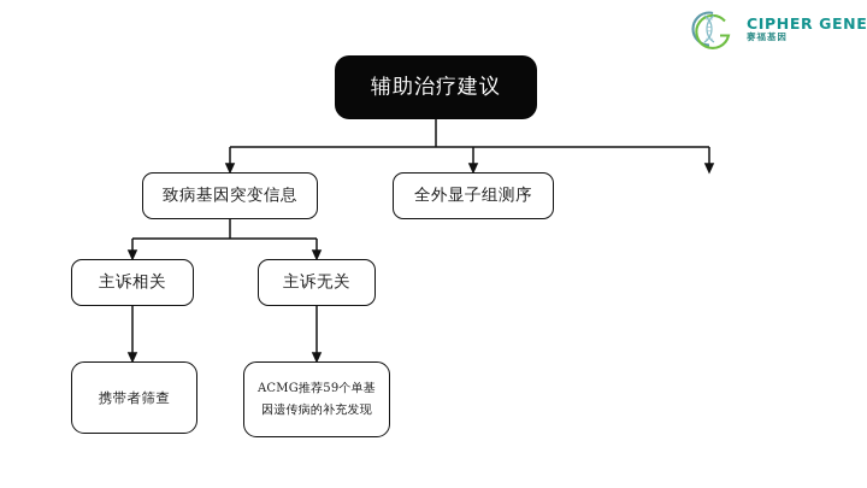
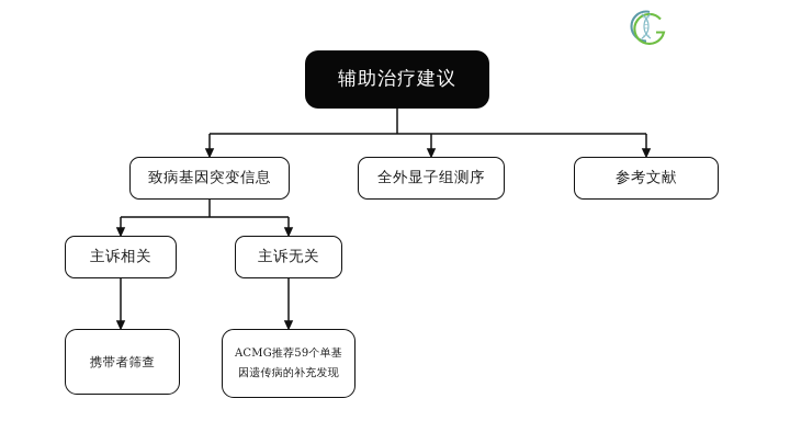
- CIPHER GENE
- 赛福基因
  辅助治疗建议
  致病基因突变信息
  全外显子组测序
+ 参考文献
  主诉相关
  主诉无关
  携带者筛查
  ACMG推荐59个单基
  因遗传病的补充发现
